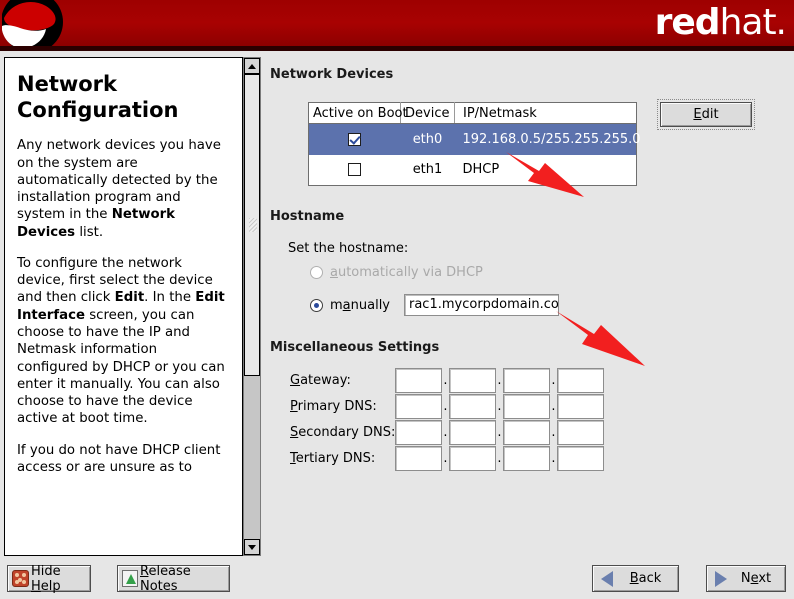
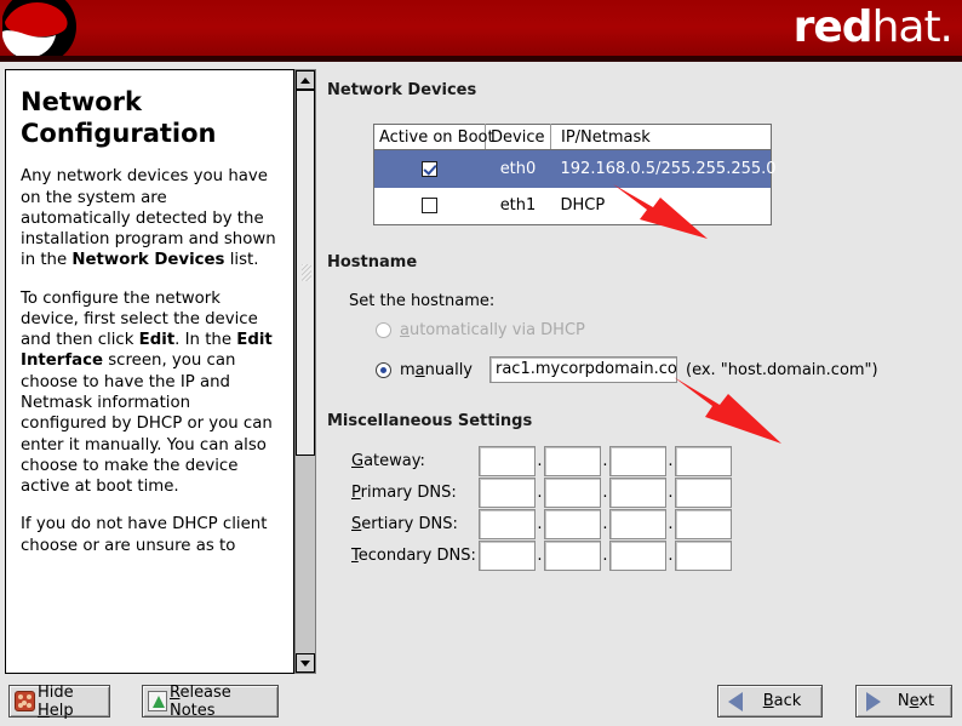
  redhat.
  Network Configuration
- Any network devices you have on the system are automatically detected by the installation program and system in the Network Devices list.
+ Any network devices you have on the system are automatically detected by the installation program and shown in the Network Devices list.
- To configure the network device, first select the device and then click Edit. In the Edit Interface screen, you can choose to have the IP and Netmask information configured by DHCP or you can enter it manually. You can also choose to have the device active at boot time.
+ To configure the network device, first select the device and then click Edit. In the Edit Interface screen, you can choose to have the IP and Netmask information configured by DHCP or you can enter it manually. You can also choose to make the device active at boot time.
- If you do not have DHCP client access or are unsure as to
+ If you do not have DHCP client choose or are unsure as to
  Network Devices
  Active on Boo	Device	IP/Netmask
  	eth0	192.168.0.5/255.255.255.0
  	eth1	DHCP
- Edit
  Hostname
  Set the hostname:
  automatically via DHCP
  manually
  rac1.mycorpdomain.co
+ (ex. "host.domain.com")
  Miscellaneous Settings
  Gateway:
  .
  .
  .
  Primary DNS:
  .
  .
  .
- Secondary DNS:
+ Sertiary DNS:
  .
  .
  .
- Tertiary DNS:
+ Tecondary DNS:
  .
  .
  .
  Hide Help
  Release Notes
  Back
  Next
